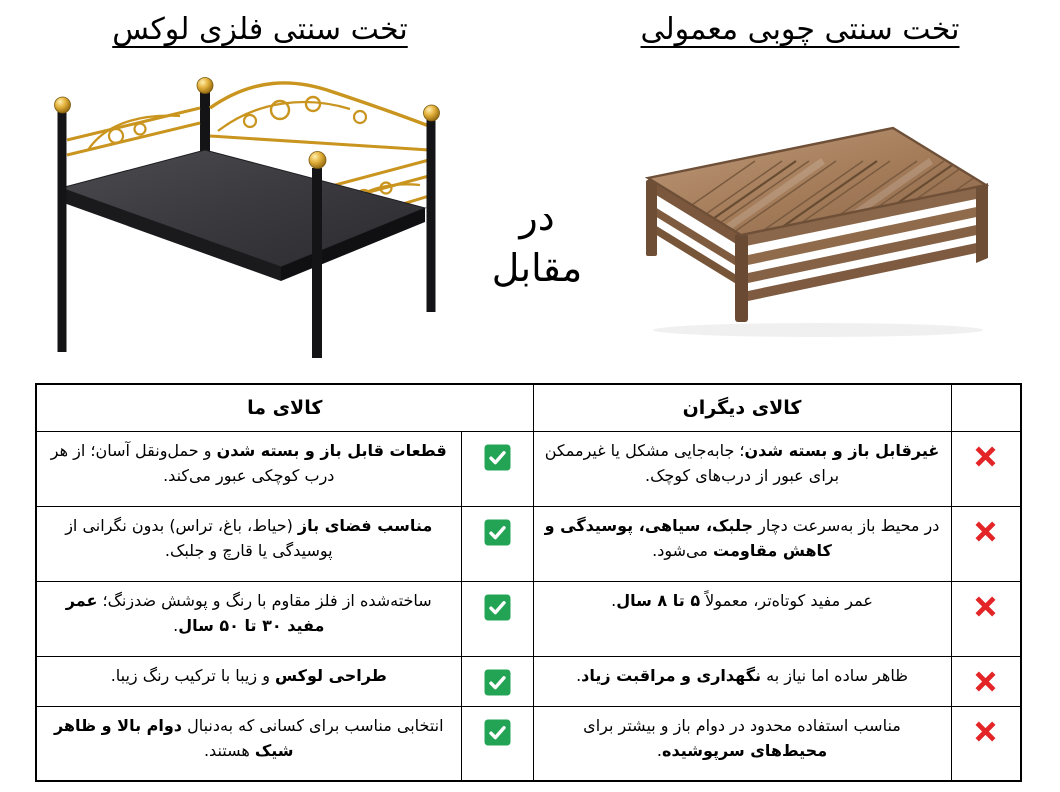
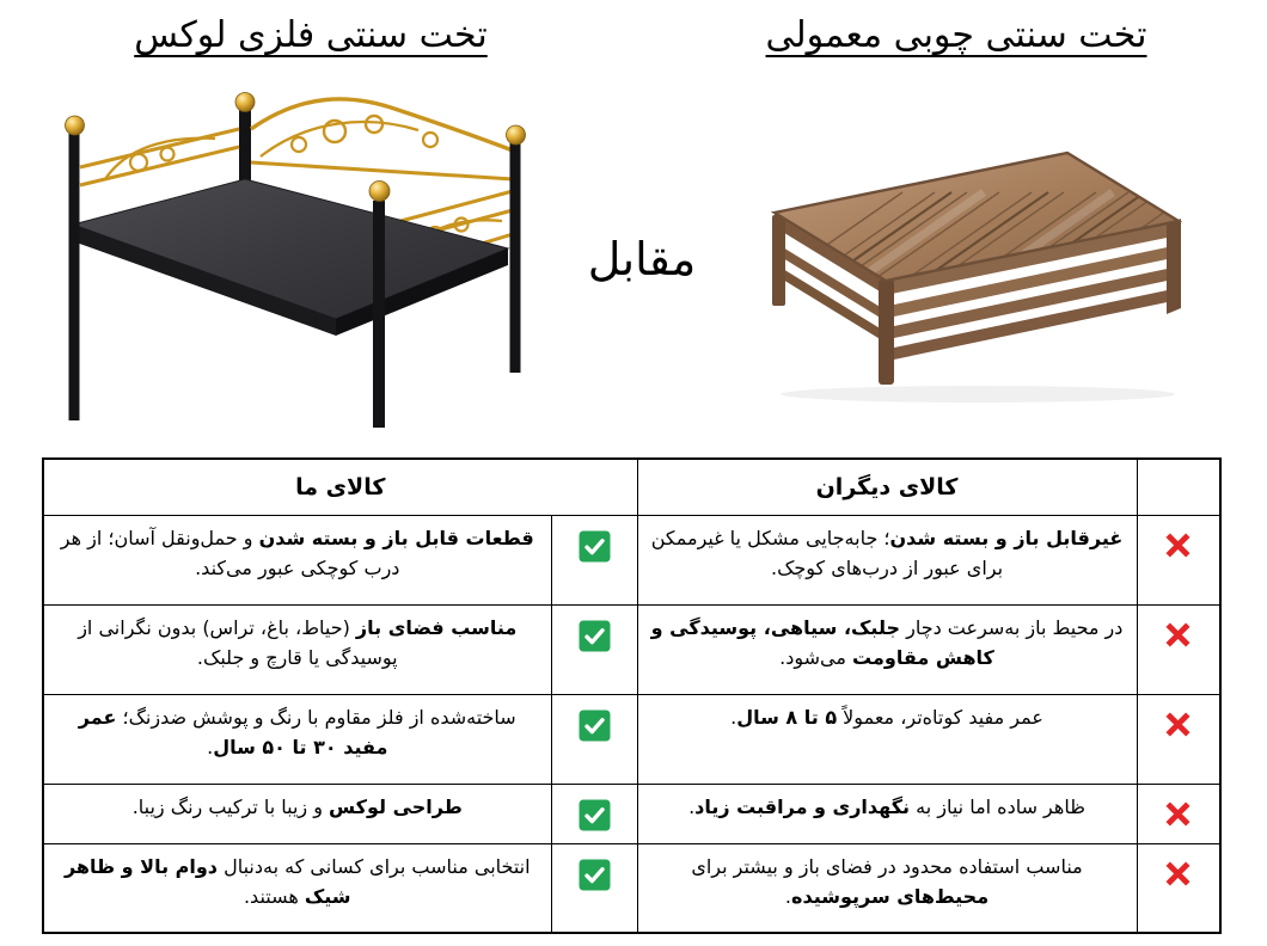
  تخت سنتی چوبی معمولی
  تخت سنتی فلزی لوکس
- در
  مقابل
  	کالای دیگران	کالای ما
  	غیرقابل باز و بسته شدن؛ جابهجایی مشکل یا غیرممکن برای عبور از درب‌های کوچک.		قطعات قابل باز و بسته شدن و حمل‌ونقل آسان؛ از هر درب کوچکی عبور می‌کند.
  	در محیط باز بهسرعت دچار جلبک، سیاهی، پوسیدگی و کاهش مقاومت می‌شود.		مناسب فضای باز (حیاط، باغ، تراس) بدون نگرانی از پوسیدگی یا قارچ و جلبک.
  	عمر مفید کوتاهتر، معمولاً ۵ تا ۸ سال.		ساخته‌شده از فلز مقاوم با رنگ و پوشش ضدزنگ؛ عمر مفید ۳۰ تا ۵۰ سال.
  	ظاهر ساده اما نیاز به نگهداری و مراقبت زیاد.		طراحی لوکس و زیبا با ترکیب رنگ زیبا.
- 	مناسب استفاده محدود در دوام باز و بیشتر برای محیطهای سرپوشیده.		انتخابی مناسب برای کسانی که به‌دنبال دوام بالا و ظاهر شیک هستند.
+ 	مناسب استفاده محدود در فضای باز و بیشتر برای محیطهای سرپوشیده.		انتخابی مناسب برای کسانی که به‌دنبال دوام بالا و ظاهر شیک هستند.
